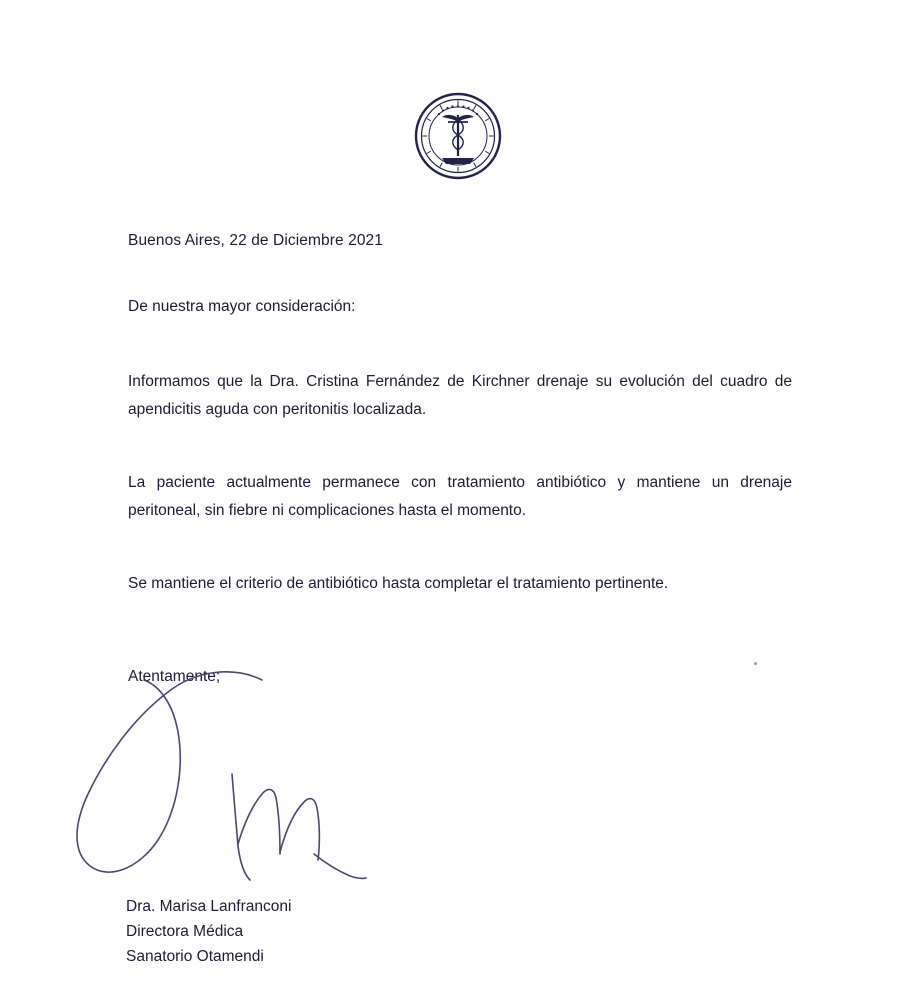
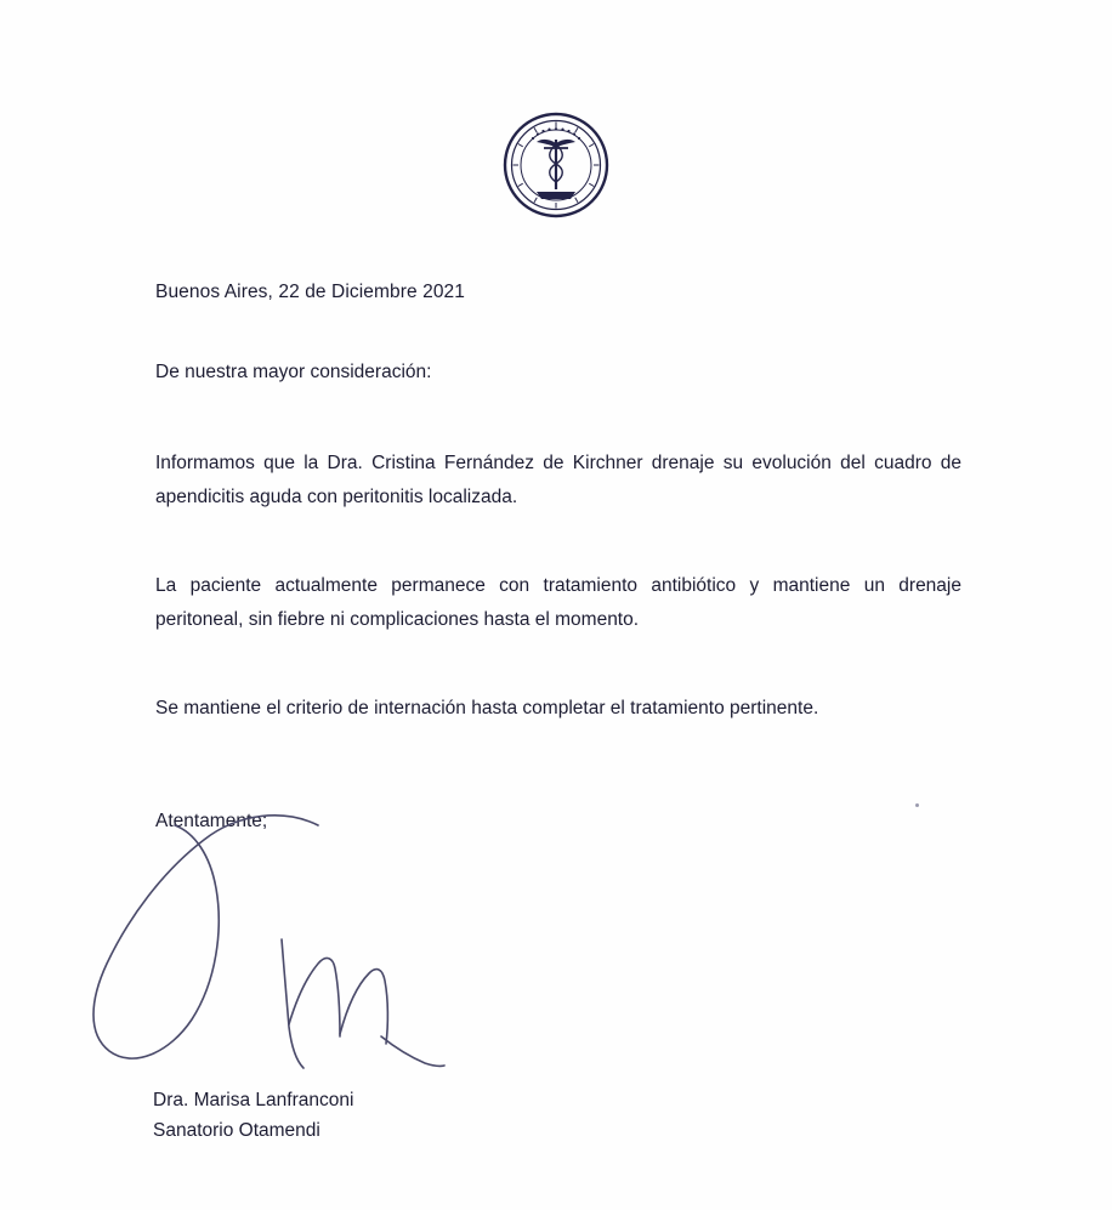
  Buenos Aires, 22 de Diciembre 2021
  De nuestra mayor consideración:
  Informamos que la Dra. Cristina Fernández de Kirchner drenaje su evolución del cuadro de apendicitis aguda con peritonitis localizada.
  La paciente actualmente permanece con tratamiento antibiótico y mantiene un drenaje peritoneal, sin fiebre ni complicaciones hasta el momento.
- Se mantiene el criterio de antibiótico hasta completar el tratamiento pertinente.
+ Se mantiene el criterio de internación hasta completar el tratamiento pertinente.
  Atentamete;
  Dra. Marisa Lanfranconi
- Directora Médica
  Sanatorio Otamendi
